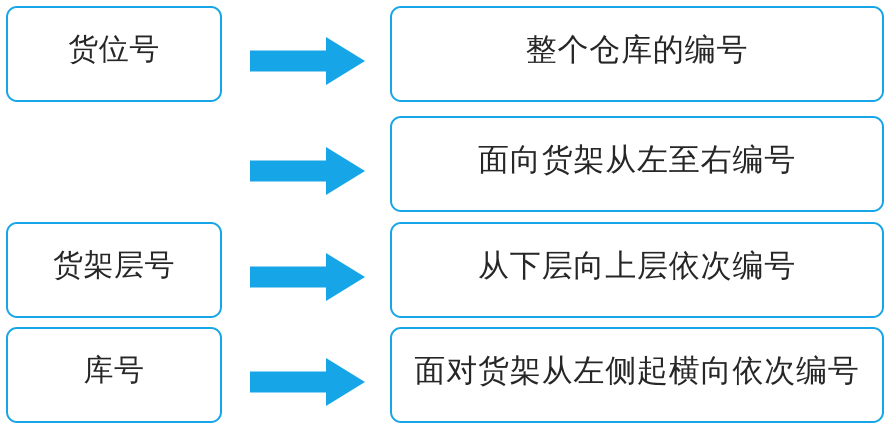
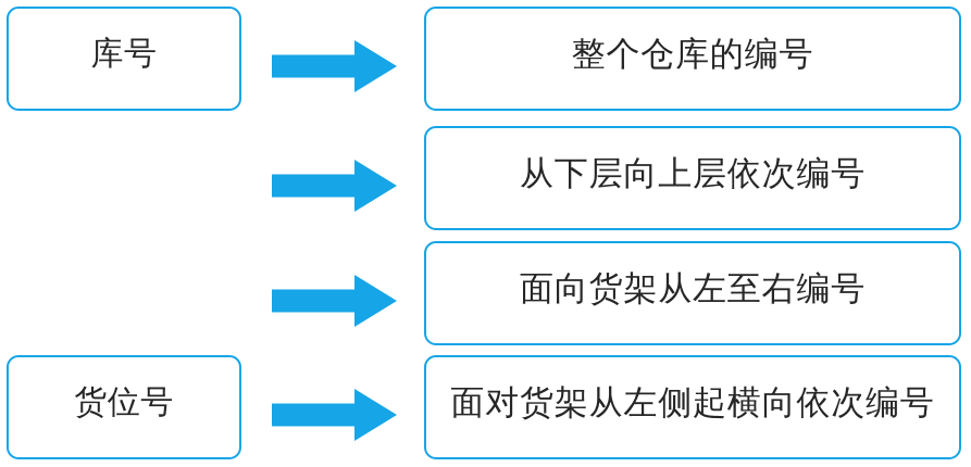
- 货位号
+ 库号
  整个仓库的编号
- 面向货架从左至右编号
+ 从下层向上层依次编号
- 货架层号
- 从下层向上层依次编号
+ 面向货架从左至右编号
- 库号
+ 货位号
  面对货架从左侧起横向依次编号
